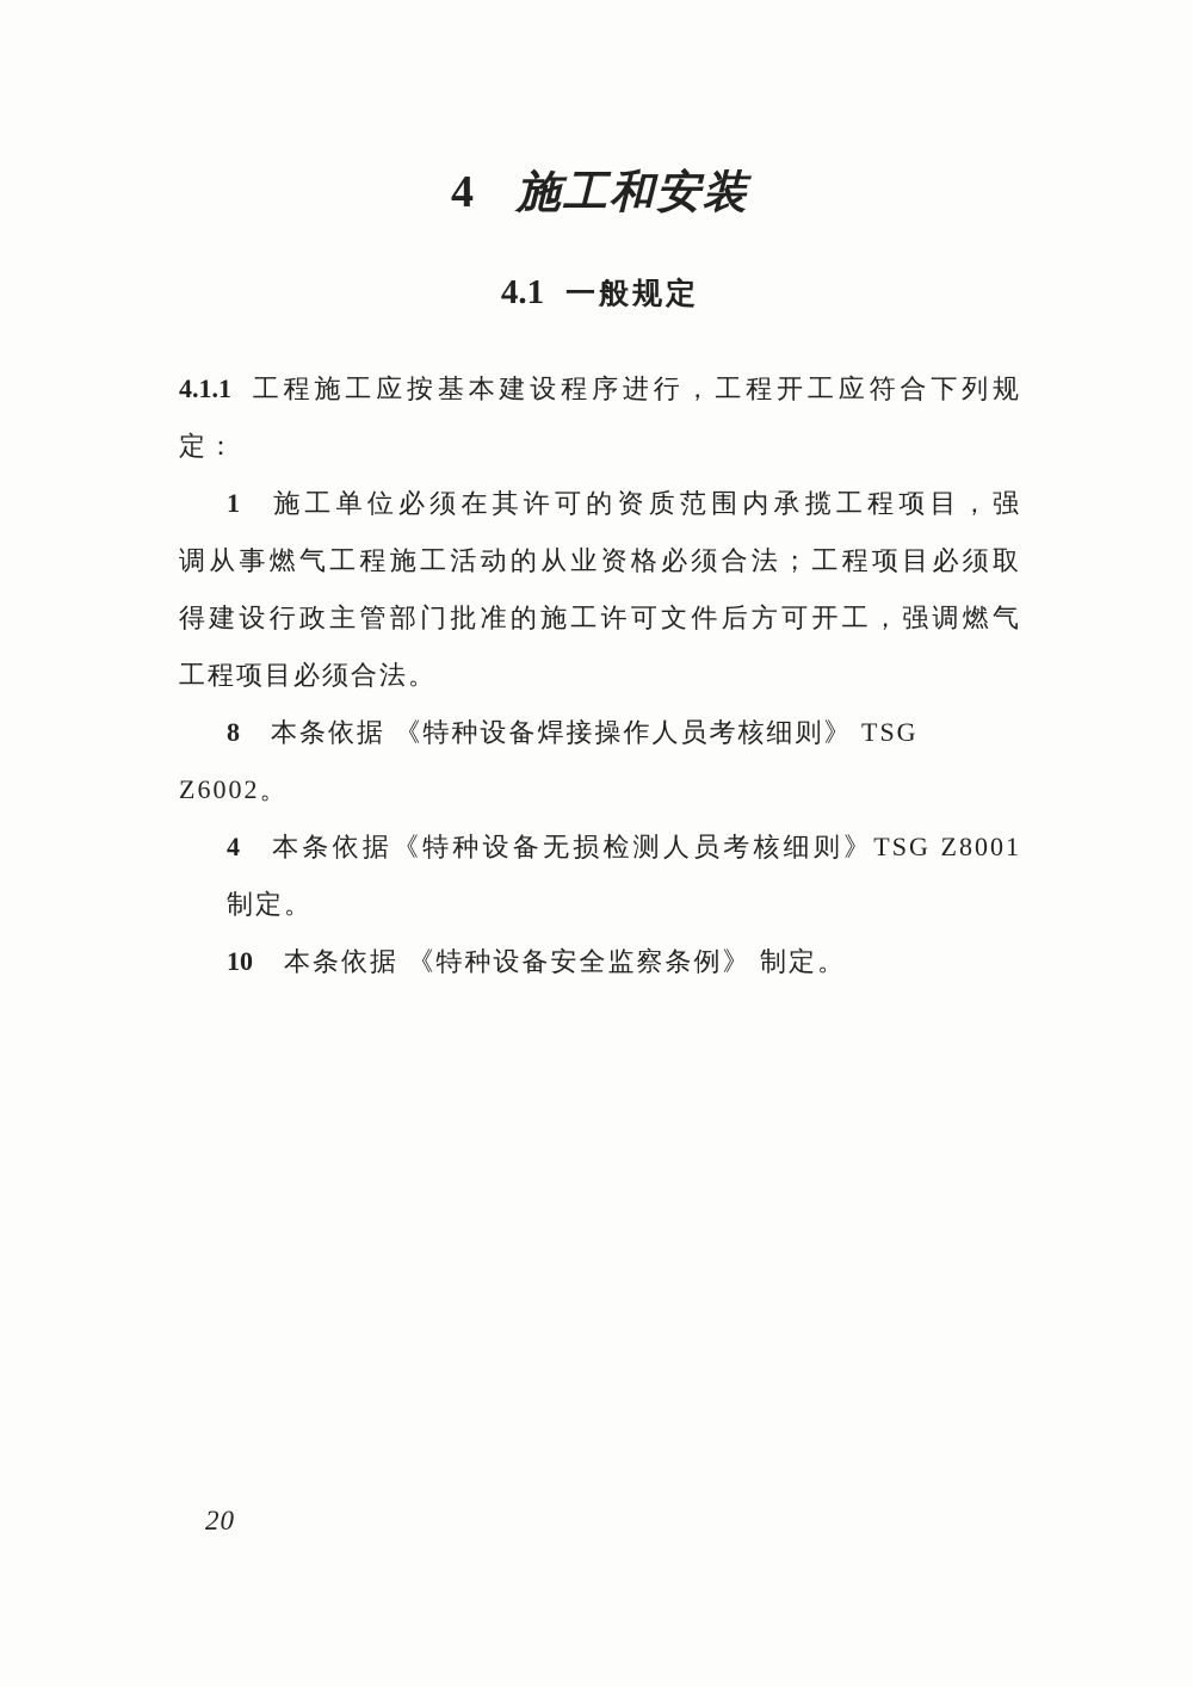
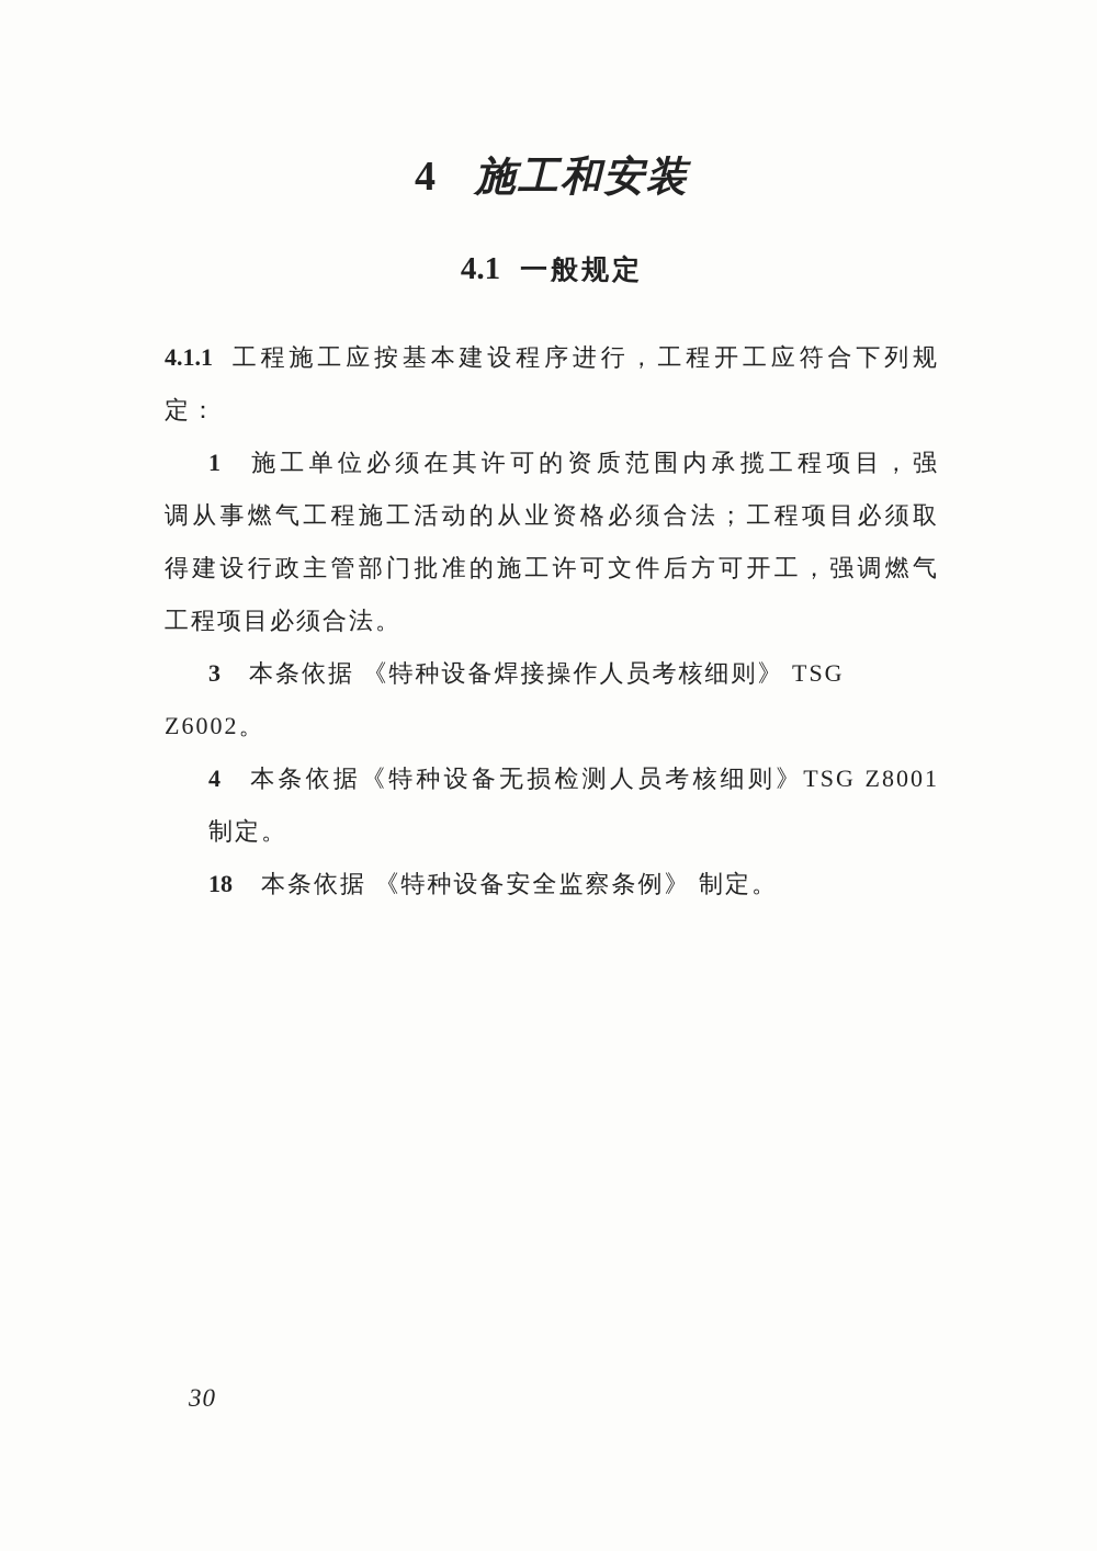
  4 施工和安装
  4.1 一般规定
  4.1.1 工程施工应按基本建设程序进行，工程开工应符合下列规
  定：
  1 施工单位必须在其许可的资质范围内承揽工程项目，强
  调从事燃气工程施工活动的从业资格必须合法；工程项目必须取
  得建设行政主管部门批准的施工许可文件后方可开工，强调燃气
  工程项目必须合法。
- 8 本条依据 《特种设备焊接操作人员考核细则》 TSG
+ 3 本条依据 《特种设备焊接操作人员考核细则》 TSG
  Z6002。
  4 本条依据《特种设备无损检测人员考核细则》TSG Z8001
  制定。
- 10 本条依据 《特种设备安全监察条例》 制定。
+ 18 本条依据 《特种设备安全监察条例》 制定。
- 20
+ 30
